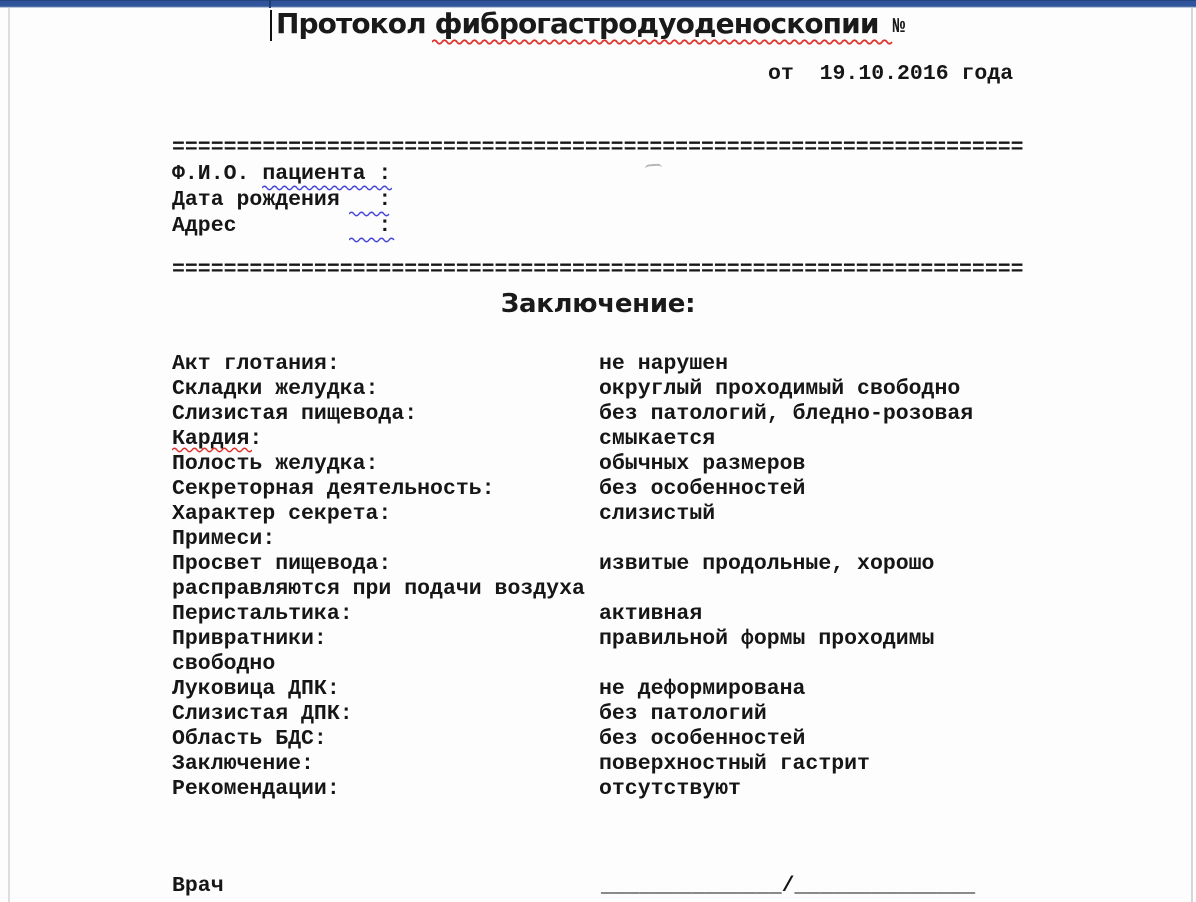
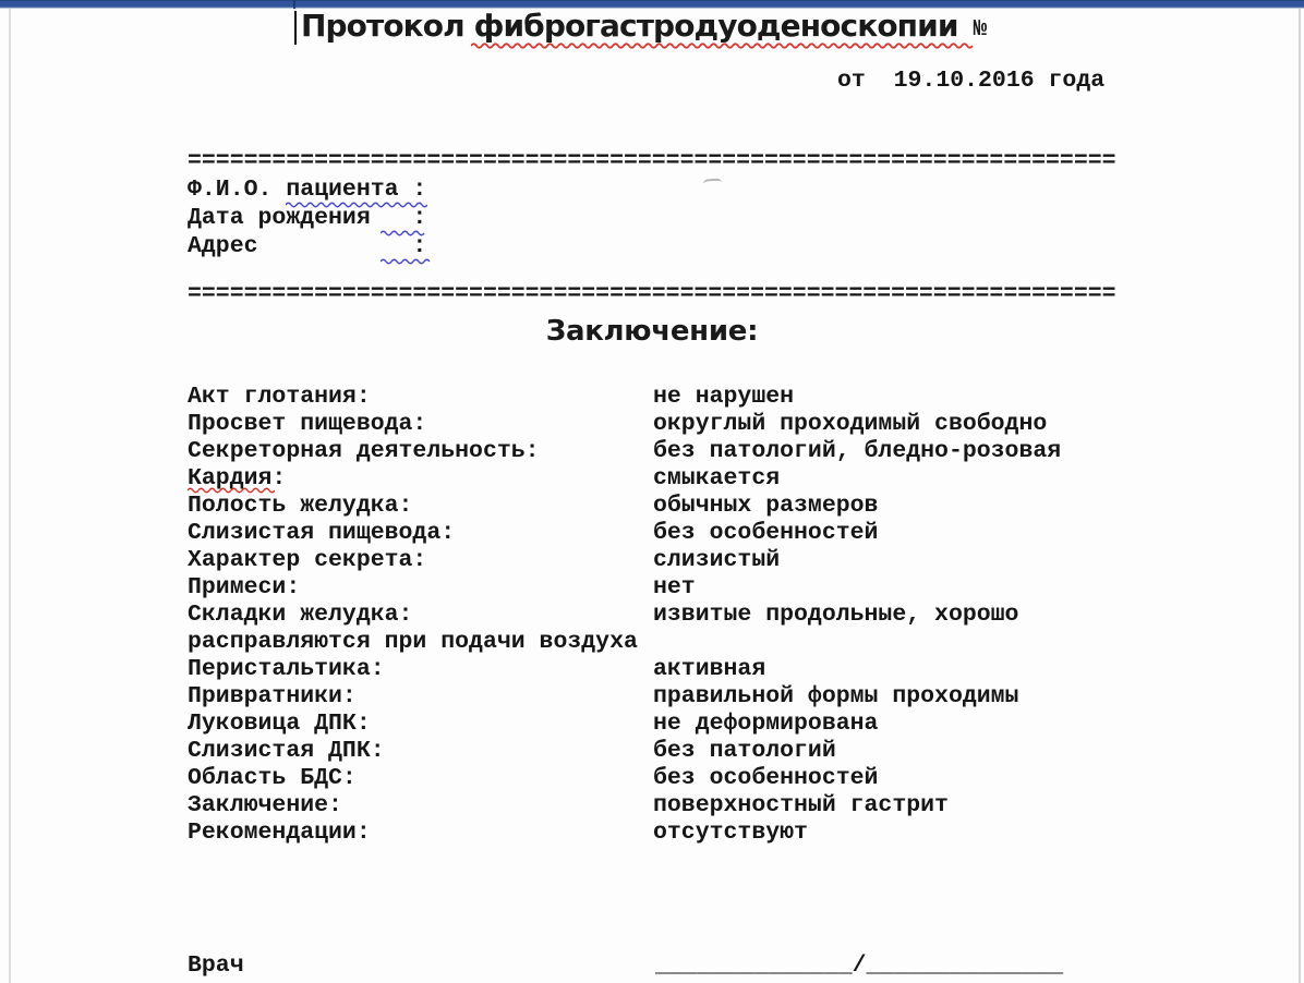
  Протокол фиброгастродуоденоскопии №
  от 19.10.2016 года
  ==================================================================
  Ф.И.О. пациента :
  Дата рождения :
  Адрес :
  ==================================================================
  Заключение:
  Акт глотания:
  не нарушен
- Складки желудка:
+ Просвет пищевода:
  округлый проходимый свободно
- Слизистая пищевода:
+ Секреторная деятельность:
  без патологий, бледно-розовая
  Кардия:
  смыкается
  Полость желудка:
  обычных размеров
- Секреторная деятельность:
+ Слизистая пищевода:
  без особенностей
  Характер секрета:
  слизистый
  Примеси:
+ нет
- Просвет пищевода:
+ Складки желудка:
  извитые продольные, хорошо
  расправляются при подачи воздуха
  Перистальтика:
  активная
  Привратники:
  правильной формы проходимы
- свободно
  Луковица ДПК:
  не деформирована
  Слизистая ДПК:
  без патологий
  Область БДС:
  без особенностей
  Заключение:
  поверхностный гастрит
  Рекомендации:
  отсутствуют
  Врач
  ______________/______________
